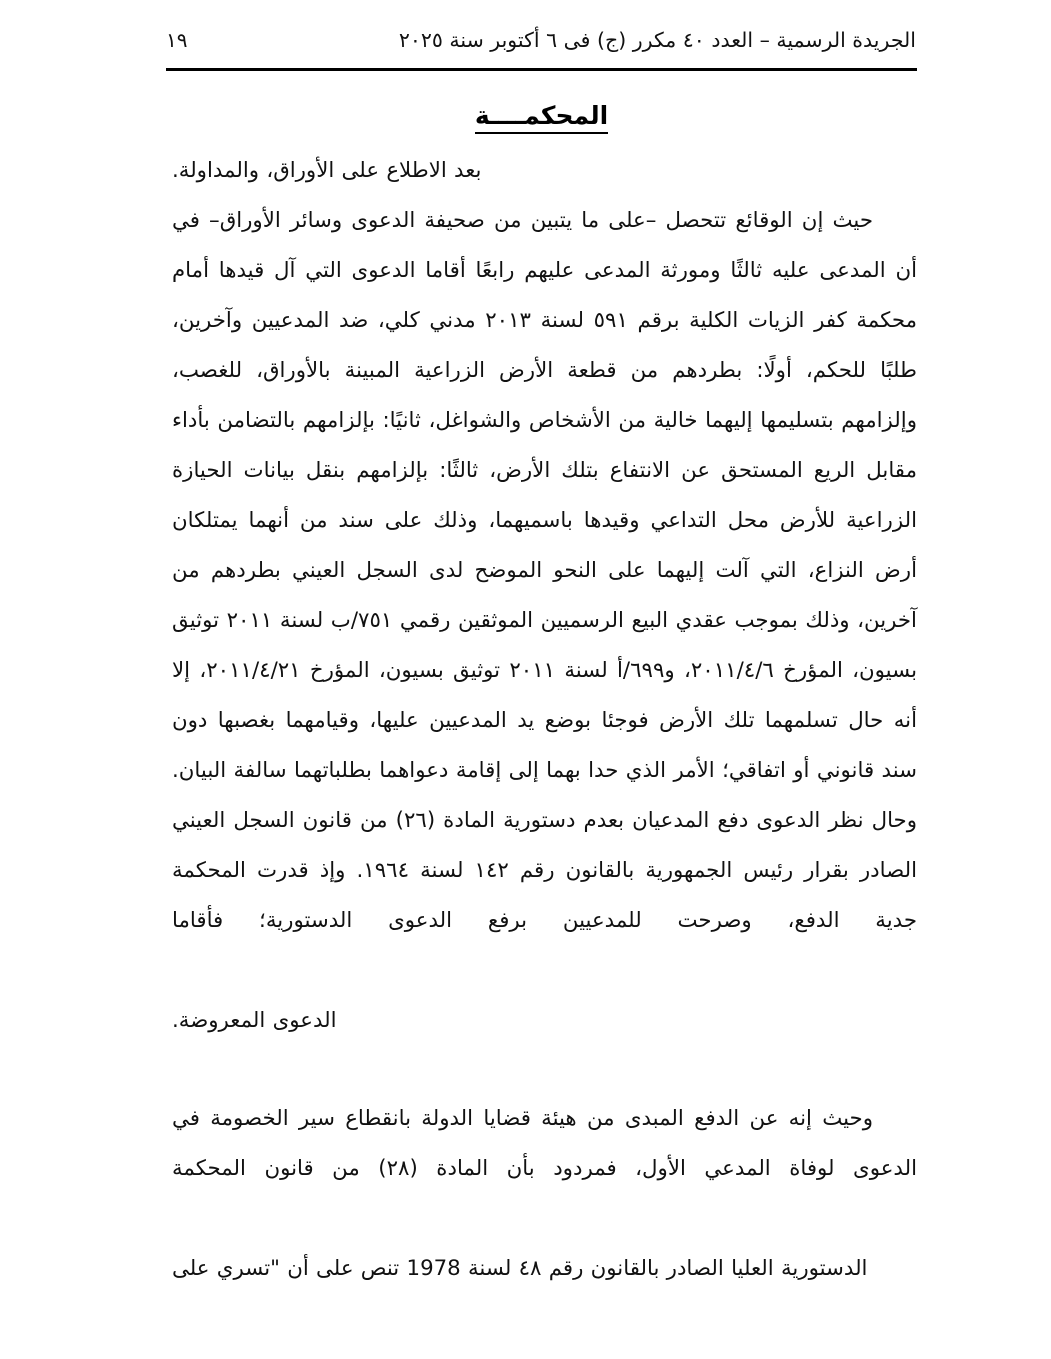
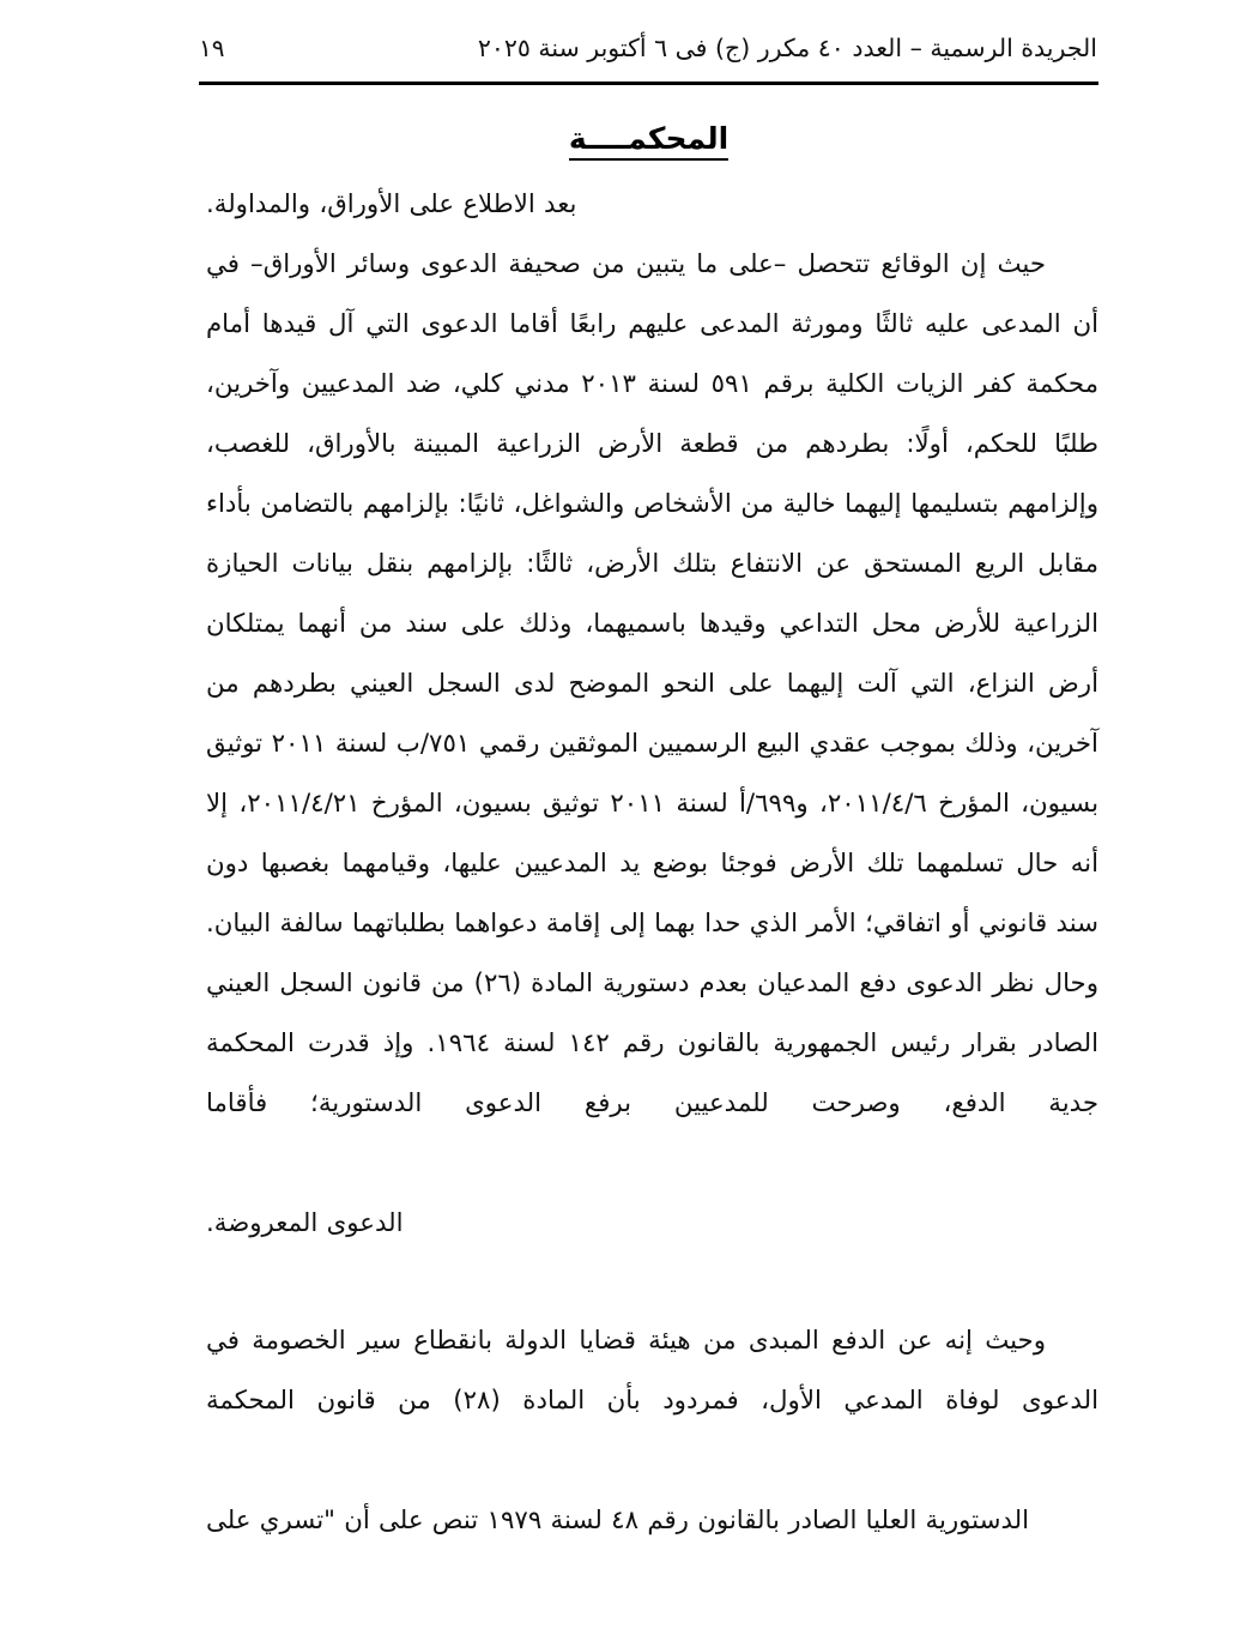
  ١٩
  الجريدة الرسمية – العدد ٤٠ مكرر (ج) فى ٦ أكتوبر سنة ٢٠٢٥
  المحكمــــة
  بعد الاطلاع على الأوراق، والمداولة.
  حيث إن الوقائع تتحصل –على ما يتبين من صحيفة الدعوى وسائر الأوراق– في أن المدعى عليه ثالثًا ومورثة المدعى عليهم رابعًا أقاما الدعوى التي آل قيدها أمام محكمة كفر الزيات الكلية برقم ٥٩١ لسنة ٢٠١٣ مدني كلي، ضد المدعيين وآخرين، طلبًا للحكم، أولًا: بطردهم من قطعة الأرض الزراعية المبينة بالأوراق، للغصب، وإلزامهم بتسليمها إليهما خالية من الأشخاص والشواغل، ثانيًا: بإلزامهم بالتضامن بأداء مقابل الريع المستحق عن الانتفاع بتلك الأرض، ثالثًا: بإلزامهم بنقل بيانات الحيازة الزراعية للأرض محل التداعي وقيدها باسميهما، وذلك على سند من أنهما يمتلكان أرض النزاع، التي آلت إليهما على النحو الموضح لدى السجل العيني بطردهم من آخرين، وذلك بموجب عقدي البيع الرسميين الموثقين رقمي ٧٥١/ب لسنة ٢٠١١ توثيق بسيون، المؤرخ ٢٠١١/٤/٦، و٦٩٩/أ لسنة ٢٠١١ توثيق بسيون، المؤرخ ٢٠١١/٤/٢١، إلا أنه حال تسلمهما تلك الأرض فوجئا بوضع يد المدعيين عليها، وقيامهما بغصبها دون سند قانوني أو اتفاقي؛ الأمر الذي حدا بهما إلى إقامة دعواهما بطلباتهما سالفة البيان. وحال نظر الدعوى دفع المدعيان بعدم دستورية المادة (٢٦) من قانون السجل العيني الصادر بقرار رئيس الجمهورية بالقانون رقم ١٤٢ لسنة ١٩٦٤. وإذ قدرت المحكمة جدية الدفع، وصرحت للمدعيين برفع الدعوى الدستورية؛ فأقاما
  الدعوى المعروضة.
  وحيث إنه عن الدفع المبدى من هيئة قضايا الدولة بانقطاع سير الخصومة في الدعوى لوفاة المدعي الأول، فمردود بأن المادة (٢٨) من قانون المحكمة
- الدستورية العليا الصادر بالقانون رقم ٤٨ لسنة 1978 تنص على أن "تسري على
+ الدستورية العليا الصادر بالقانون رقم ٤٨ لسنة ١٩٧٩ تنص على أن "تسري على
